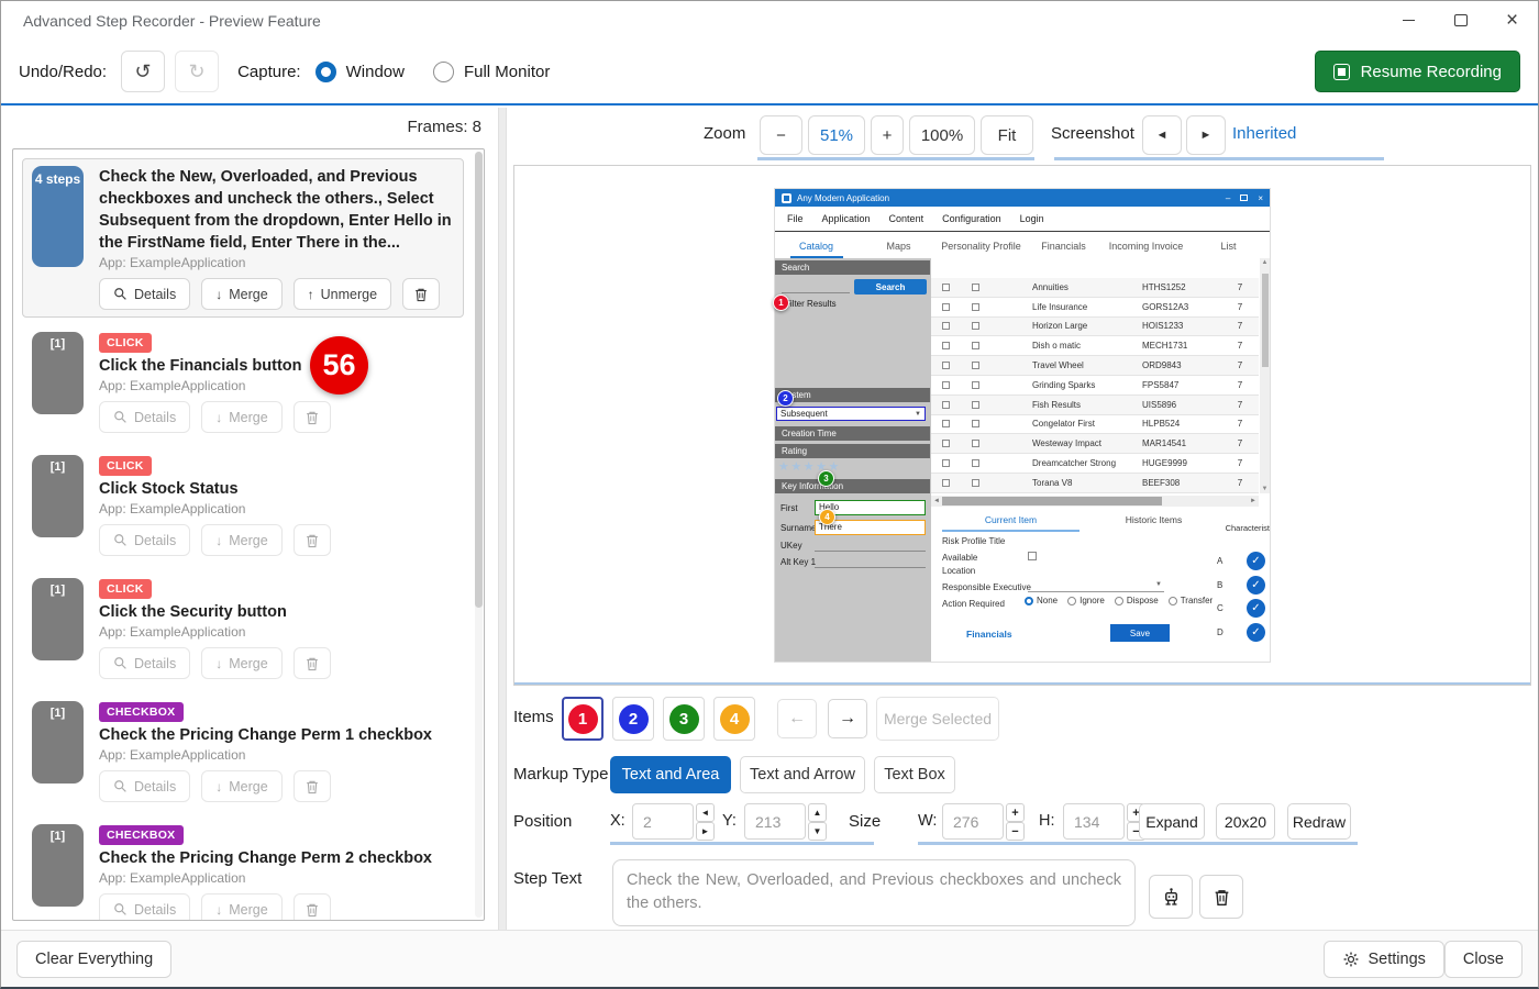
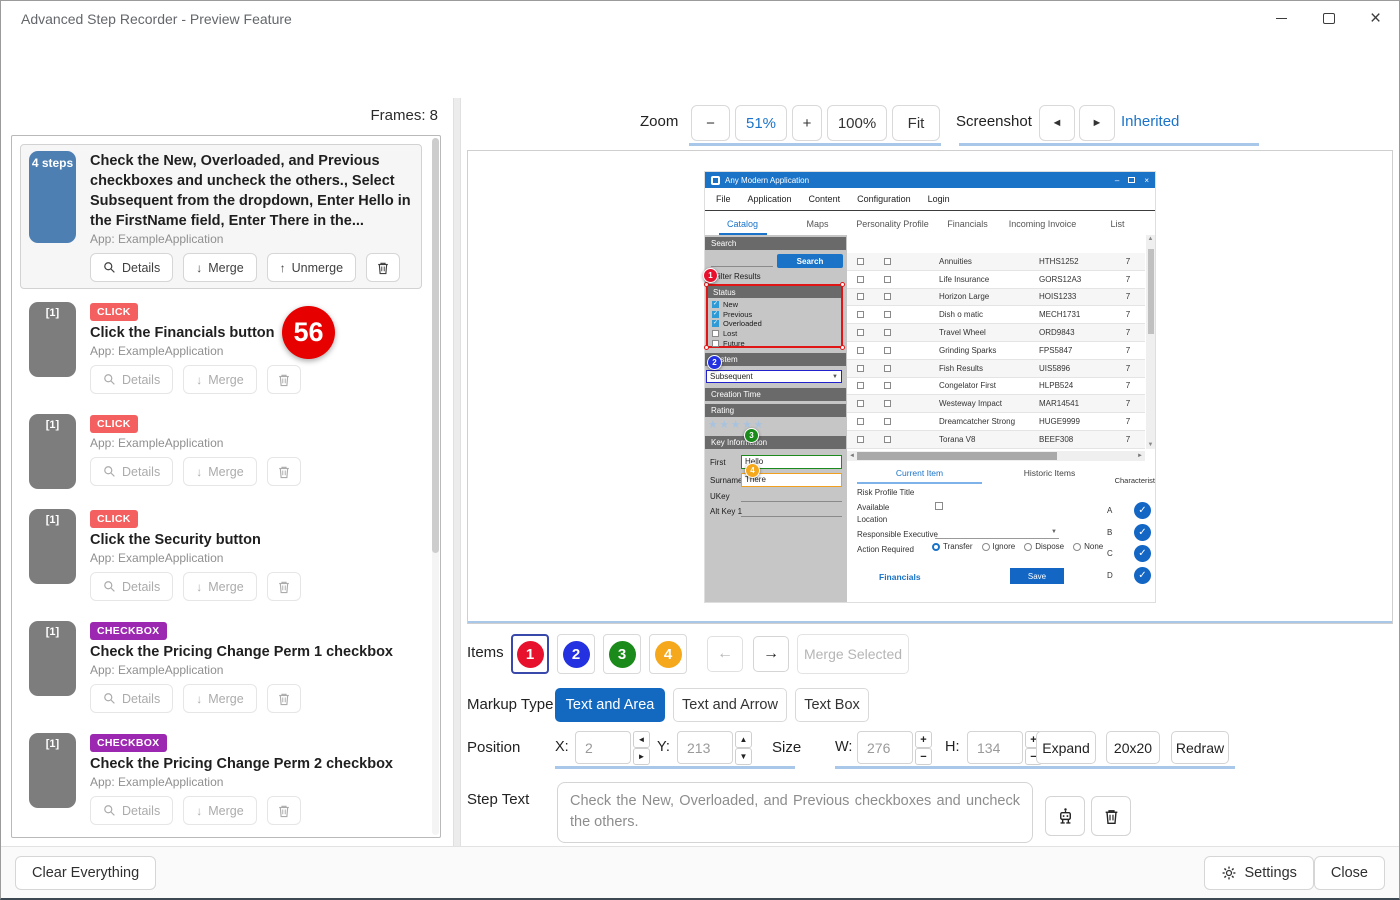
  Advanced Step Recorder - Preview Feature
  ×
- Undo/Redo:
- ↺
- ↻
- Capture:
- Window
- Full Monitor
- Resume Recording
  Frames: 8
  4 steps
  Check the New, Overloaded, and Previous checkboxes and uncheck the others., Select Subsequent from the dropdown, Enter Hello in the FirstName field, Enter There in the...
  App: ExampleApplication
  Details
  ↓
  Merge
  ↑
  Unmerge
  [1]
  CLICK
  Click the Financials button
  App: ExampleApplication
  Details
  ↓
  Merge
  [1]
  CLICK
- Click Stock Status
  App: ExampleApplication
  Details
  ↓
  Merge
  [1]
  CLICK
  Click the Security button
  App: ExampleApplication
  Details
  ↓
  Merge
  [1]
  CHECKBOX
  Check the Pricing Change Perm 1 checkbox
  App: ExampleApplication
  Details
  ↓
  Merge
  [1]
  CHECKBOX
  Check the Pricing Change Perm 2 checkbox
  App: ExampleApplication
  Details
  ↓
  Merge
  56
  Zoom
  −
  51%
  +
  100%
  Fit
  Screenshot
  ◄
  ►
  Inherited
  Any Modern Application
  –
  ×
  File
  Application
  Content
  Configuration
  Login
  Catalog
  Maps
  Personality Profile
  Financials
  Incoming Invoice
  List
  Search
  Search
  ilter Results
+ Status
+ New
+ Previous
+ Overloaded
+ Lost
+ Future
  Subsequent
  Creation Time
  Rating
  ★★★★★
  Key Informtion
  First
  Hello
  Surnam
  There
  UKey
  Alt Key 1
  Annuities
  HTHS1252
  7
  Life Insurance
  GORS12A3
  7
  Horizon Large
  HOIS1233
  7
  Dish o matic
  MECH1731
  7
  Travel Wheel
  ORD9843
  7
  Grinding Sparks
  FPS5847
  7
  Fish Results
  UIS5896
  7
  Congelator First
  HLPB524
  7
  Westeway Impact
  MAR14541
  7
  Dreamcatcher Strong
  HUGE9999
  7
  Torana V8
  BEEF308
  7
  Current Item
  Historic Items
  Characterist
  Risk Profile Title
  Available
  Location
  Responsible Executive
  Action Required
- None
+ Transfer
  Ignore
  Dispose
- Transfer
+ None
  A
  ✓
  B
  ✓
  C
  ✓
  D
  ✓
  Financials
  Save
  1
  2
  3
  4
  Items
  ←
  →
  Merge Selected
  Markup Type
  Position
  X:
  2
  ◄
  ►
  Y:
  213
  ▲
  ▼
  Size
  W:
  276
  +
  −
  H:
  134
  +
  −
  Expand
  20x20
  Redraw
  Step Text
  1
  2
  3
  4
  Text and Area
  Text and Arrow
  Text Box
  Clear Everything
  Settings
  Close
